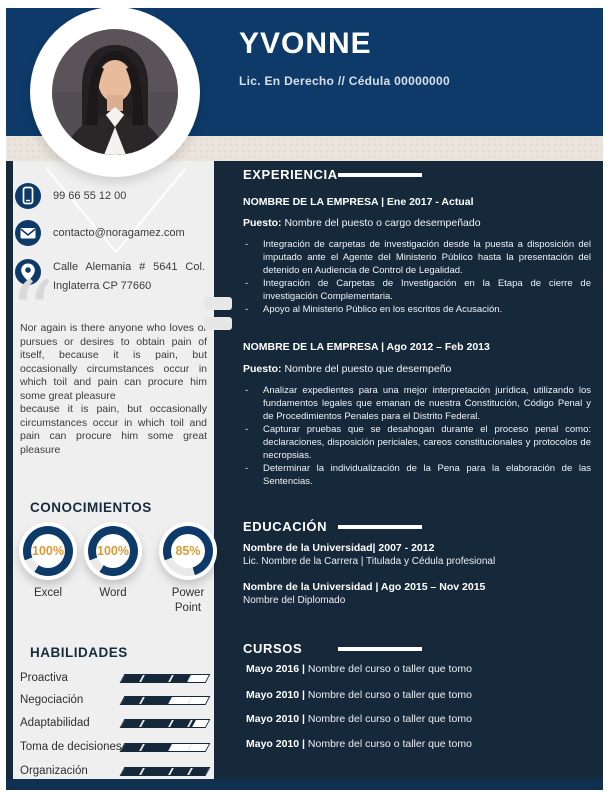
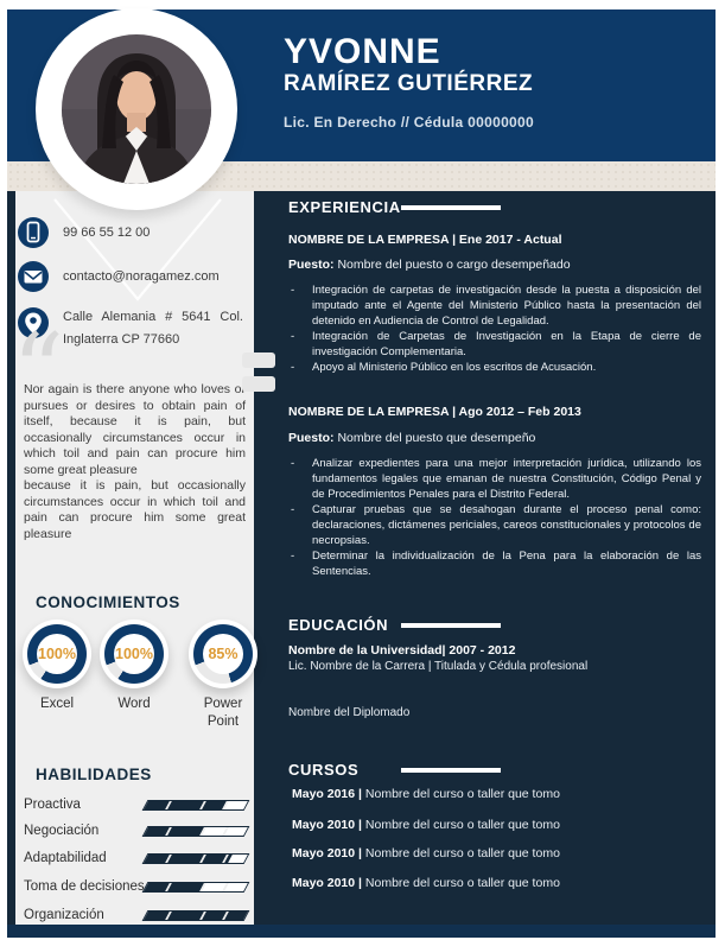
  YVONNE
+ RAMÍREZ GUTIÉRREZ
  Lic. En Derecho // Cédula 00000000
  99 66 55 12 00
  contacto@noragamez.com
  Calle Alemania # 5641 Col. Inglaterra CP 77660
  “
  Nor again is there anyone who loves o pursues or desires to obtain pain of itself, because it is pain, but occasionally circumstances occur in which toil and pain can procure him some great pleasure
  because it is pain, but occasionally circumstances occur in which toil and pain can procure him some great pleasure
  CONOCIMIENTOS
  100%
  100%
  85%
  Excel
  Word
  Power Point
  HABILIDADES
  Proactiva
  Negociación
  Adaptabilidad
  Toma de decisiones
  Organización
  EXPERIENCIA
  NOMBRE DE LA EMPRESA | Ene 2017 - Actual
  Puesto: Nombre del puesto o cargo desempeñado
  -
  Integración de carpetas de investigación desde la puesta a disposición del imputado ante el Agente del Ministerio Público hasta la presentación del detenido en Audiencia de Control de Legalidad.
  -
  Integración de Carpetas de Investigación en la Etapa de cierre de investigación Complementaria.
  -
  Apoyo al Ministerio Público en los escritos de Acusación.
  NOMBRE DE LA EMPRESA | Ago 2012 – Feb 2013
  Puesto: Nombre del puesto que desempeño
  -
  Analizar expedientes para una mejor interpretación jurídica, utilizando los fundamentos legales que emanan de nuestra Constitución, Código Penal y de Procedimientos Penales para el Distrito Federal.
  -
- Capturar pruebas que se desahogan durante el proceso penal como: declaraciones, disposición periciales, careos constitucionales y protocolos de necropsias.
+ Capturar pruebas que se desahogan durante el proceso penal como: declaraciones, dictámenes periciales, careos constitucionales y protocolos de necropsias.
  -
  Determinar la individualización de la Pena para la elaboración de las Sentencias.
  EDUCACIÓN
  Nombre de la Universidad| 2007 - 2012
  Lic. Nombre de la Carrera | Titulada y Cédula profesional
- Nombre de la Universidad | Ago 2015 – Nov 2015
  Nombre del Diplomado
  CURSOS
  Mayo 2016 | Nombre del curso o taller que tomo
  Mayo 2010 | Nombre del curso o taller que tomo
  Mayo 2010 | Nombre del curso o taller que tomo
  Mayo 2010 | Nombre del curso o taller que tomo
